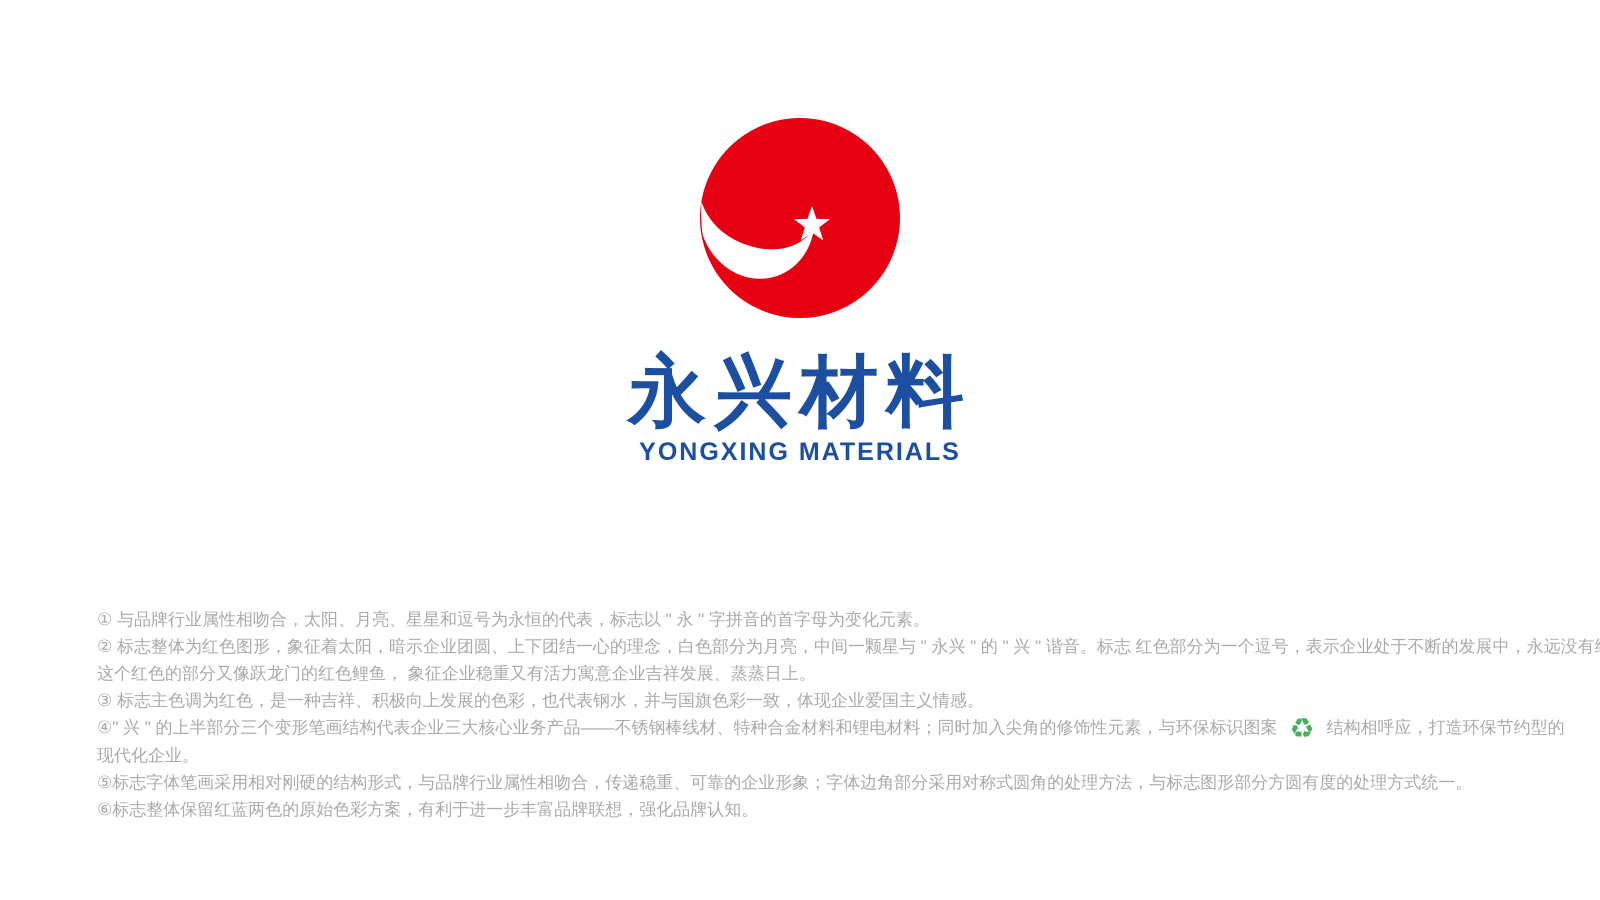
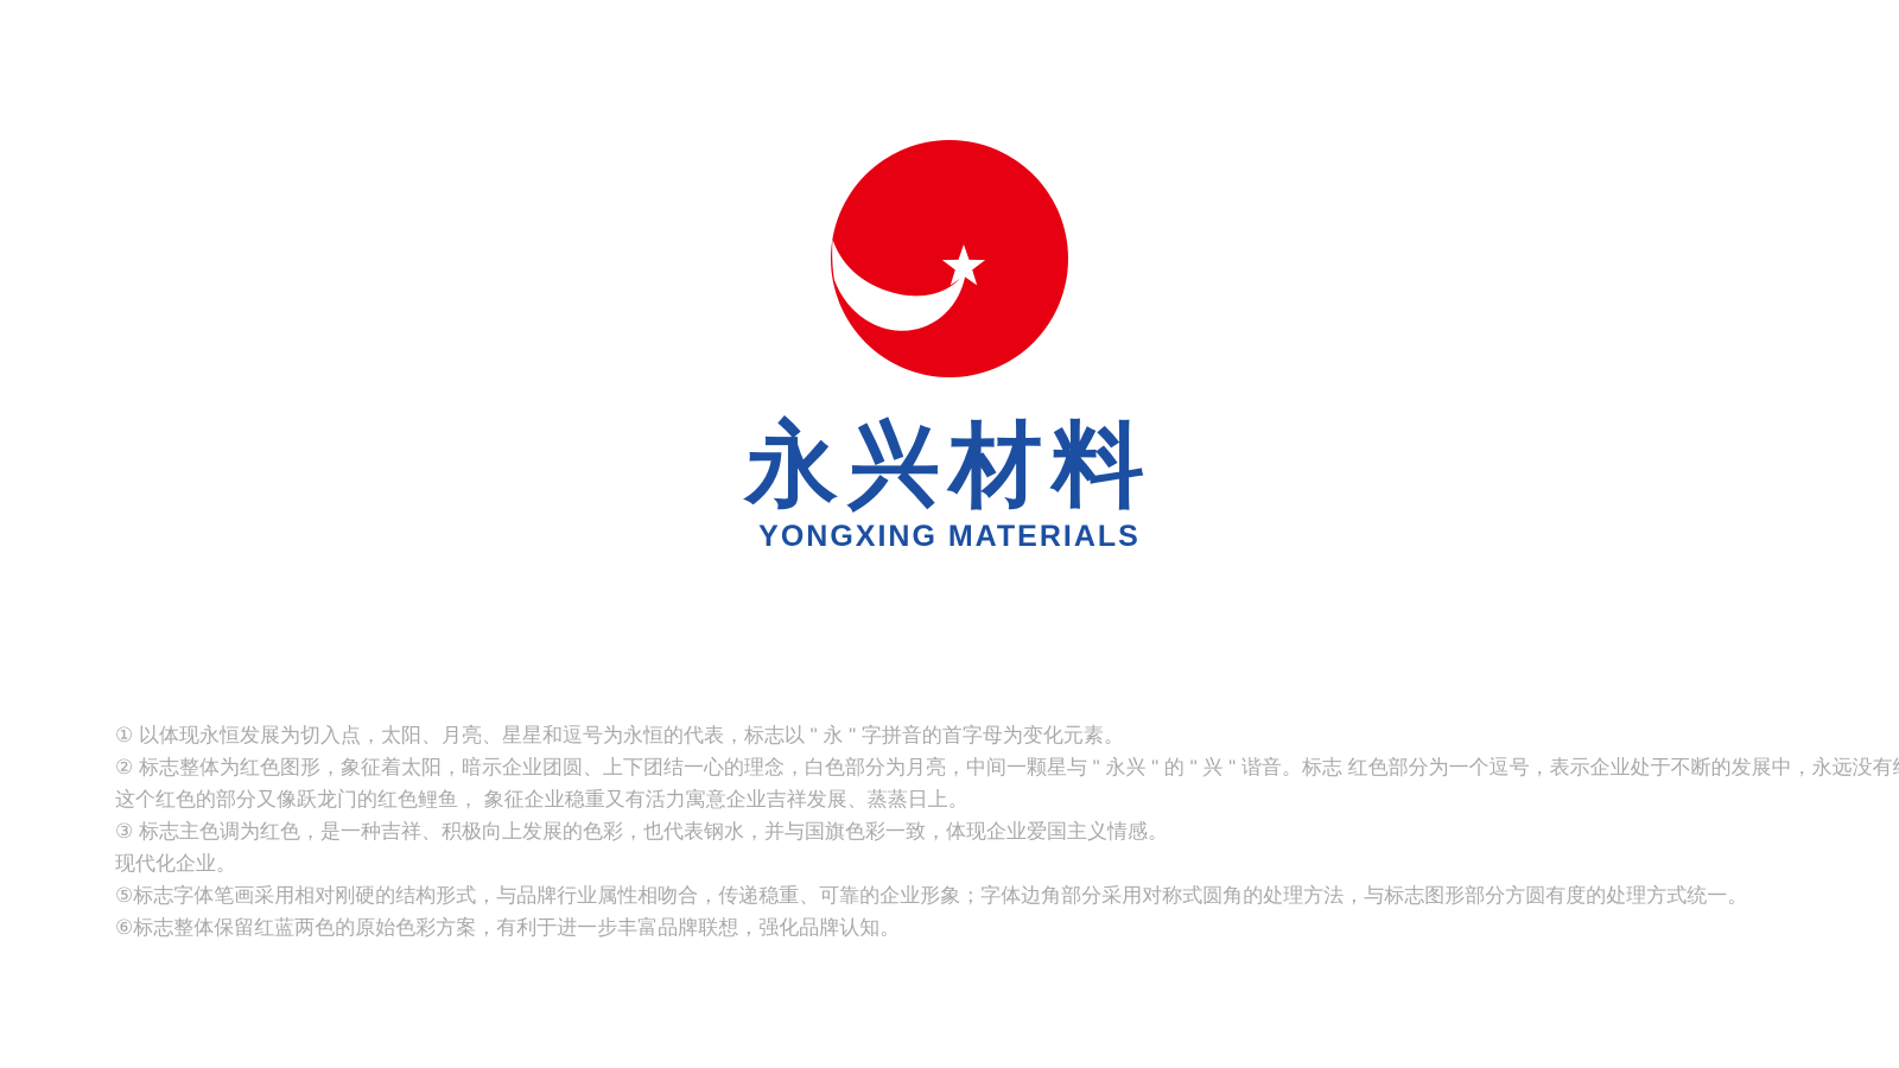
  永兴材料
  YONGXING MATERIALS
- ① 与品牌行业属性相吻合，太阳、月亮、星星和逗号为永恒的代表，标志以 " 永 " 字拼音的首字母为变化元素。
+ ① 以体现永恒发展为切入点，太阳、月亮、星星和逗号为永恒的代表，标志以 " 永 " 字拼音的首字母为变化元素。
  ② 标志整体为红色图形，象征着太阳，暗示企业团圆、上下团结一心的理念，白色部分为月亮，中间一颗星与 " 永兴 " 的 " 兴 " 谐音。标志 红色部分为一个逗号，表示企业处于不断的发展中，永远没有
  这个红色的部分又像跃龙门的红色鲤鱼， 象征企业稳重又有活力寓意企业吉祥发展、蒸蒸日上。
  ③ 标志主色调为红色，是一种吉祥、积极向上发展的色彩，也代表钢水，并与国旗色彩一致，体现企业爱国主义情感。
- ④" 兴 " 的上半部分三个变形笔画结构代表企业三大核心业务产品——不锈钢棒线材、特种合金材料和锂电材料；同时加入尖角的修饰性元素，与环保标识图案 ♻ 结构相呼应，打造环保节约型的
  现代化企业。
  ⑤标志字体笔画采用相对刚硬的结构形式，与品牌行业属性相吻合，传递稳重、可靠的企业形象；字体边角部分采用对称式圆角的处理方法，与标志图形部分方圆有度的处理方式统一。
  ⑥标志整体保留红蓝两色的原始色彩方案，有利于进一步丰富品牌联想，强化品牌认知。
